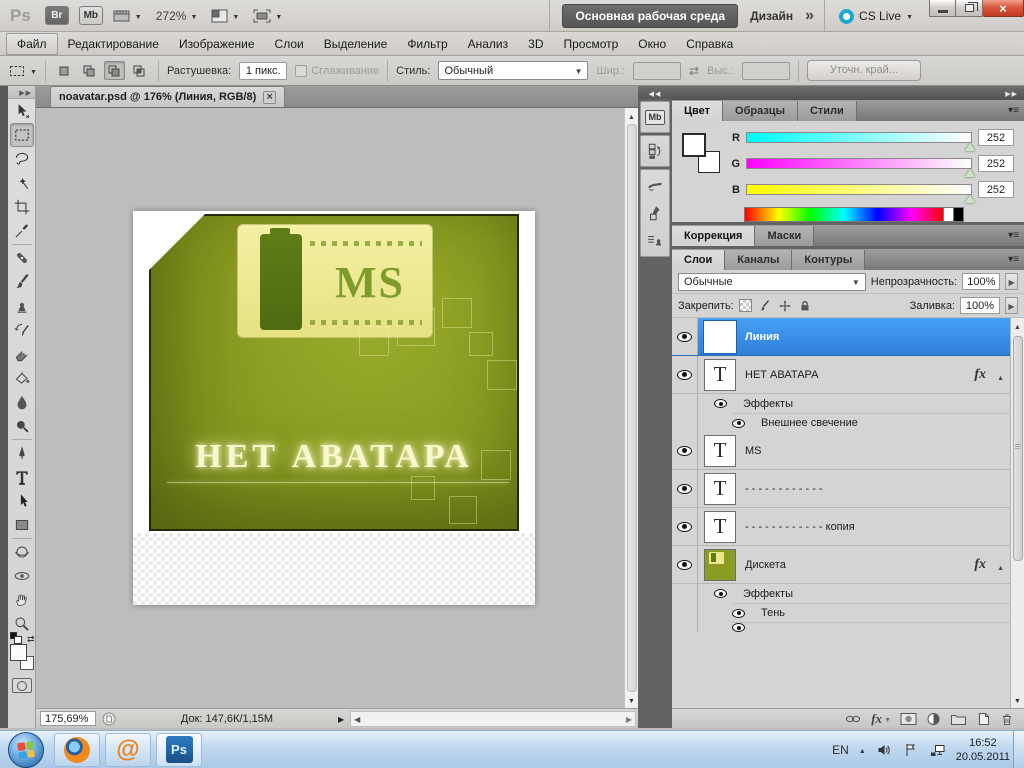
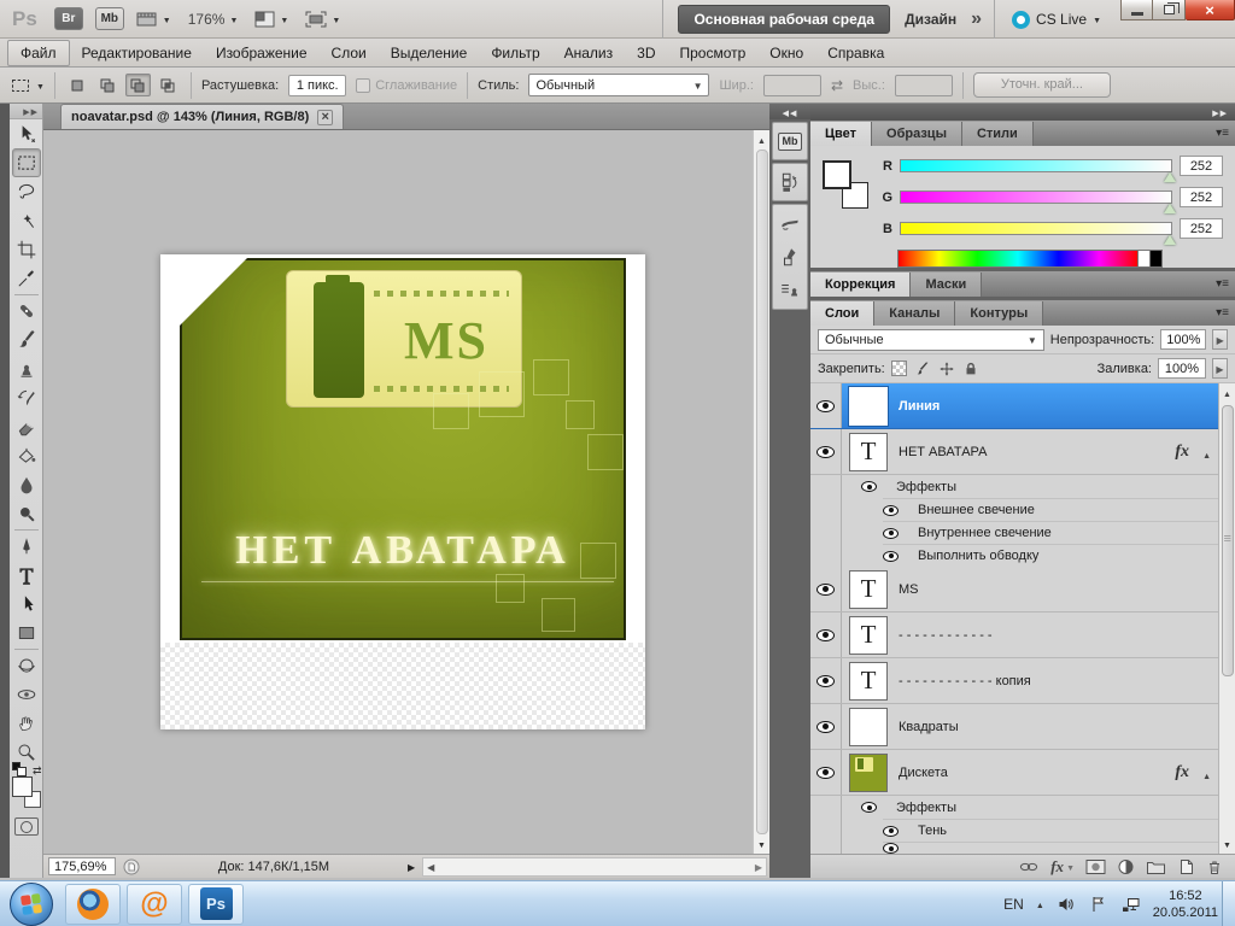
  Ps
  Br
  Mb
- 272%
+ 176%
  Основная рабочая среда
  Дизайн
  CS Live
  Файл
  Редактирование
  Изображение
  Слои
  Выделение
  Фильтр
  Анализ
  3D
  Просмотр
  Окно
  Справка
  Растушевка:
  1 пикс.
  Сглаживание
  Стиль:
  Обычный
  Шир.:
  Выс.:
  Уточн. край...
- noavatar.psd @ 176% (Линия, RGB/8)
+ noavatar.psd @ 143% (Линия, RGB/8)
  MS
  НЕТ АВАТАРА
  175,69%
  Док: 147,6К/1,15М
  Mb
  Цвет
  Образцы
  Стили
  R
  252
  G
  252
  B
  252
  Коррекция
  Маски
  Слои
  Каналы
  Контуры
  Обычные
  Непрозрачность:
  100%
  Закрепить:
  Заливка:
  100%
  Линия
  T
  НЕТ АВАТАРА
  fx
  Эффекты
  Внешнее свечение
+ Внутреннее свечение
+ Выполнить обводку
  T
  MS
  T
  - - - - - - - - - - - -
  T
  - - - - - - - - - - - - копия
+ Квадраты
  Дискета
  fx
  Эффекты
  Тень
  fx
  @
  Ps
  EN
  16:52
  20.05.2011
